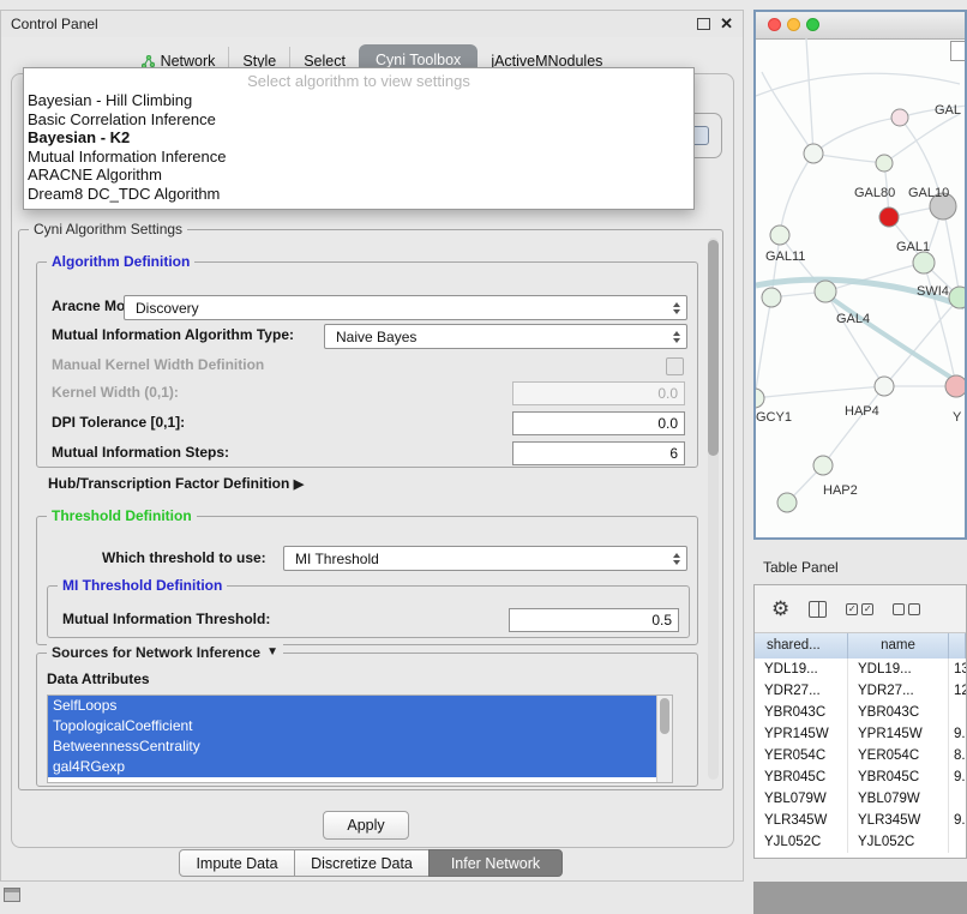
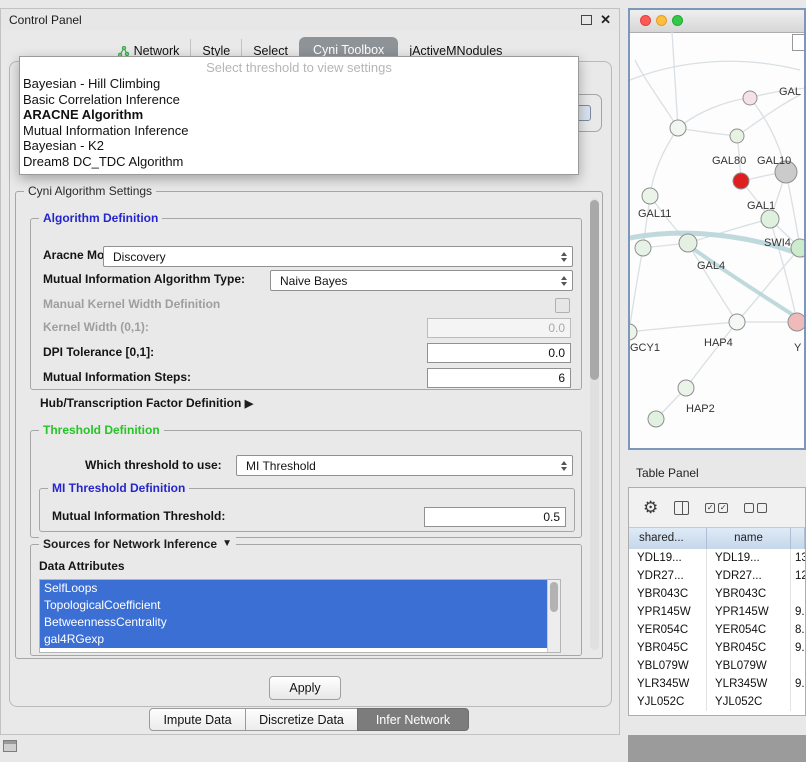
  Control Panel
  ✕
  Network
  Style
  Select
  Cyni Toolbox
  jActiveMNodules
- Select algorithm to view settings
+ Select threshold to view settings
  Bayesian - Hill Climbing
  Basic Correlation Inference
- Bayesian - K2
+ ARACNE Algorithm
  Mutual Information Inference
- ARACNE Algorithm
+ Bayesian - K2
  Dream8 DC_TDC Algorithm
  Cyni Algorithm Settings
  Algorithm Definition
  Aracne Mo
  Discovery
  Mutual Information Algorithm Type:
  Naive Bayes
  Manual Kernel Width Definition
  Kernel Width (0,1):
  0.0
  DPI Tolerance [0,1]:
  0.0
  Mutual Information Steps:
  6
  Hub/Transcription Factor Definition ▶
  Threshold Definition
  Which threshold to use:
  MI Threshold
  MI Threshold Definition
  Mutual Information Threshold:
  0.5
  Sources for Network Inference
  ▼
  Data Attributes
  SelfLoops
  TopologicalCoefficient
  BetweennessCentrality
  gal4RGexp
  Apply
  Impute Data
  Discretize Data
  Infer Network
  GAL
  GAL80
  GAL10
  GAL11
  GAL1
  SWI4
  GAL4
  GCY1
  HAP4
  Y
  HAP2
  Table Panel
  ⚙
  shared...
  name
  YDL19...
  YDL19...
  13
  YDR27...
  YDR27...
  12
  YBR043C
  YBR043C
  YPR145W
  YPR145W
  9.
  YER054C
  YER054C
  8.
  YBR045C
  YBR045C
  9.
  YBL079W
  YBL079W
  YLR345W
  YLR345W
  9.
  YJL052C
  YJL052C
